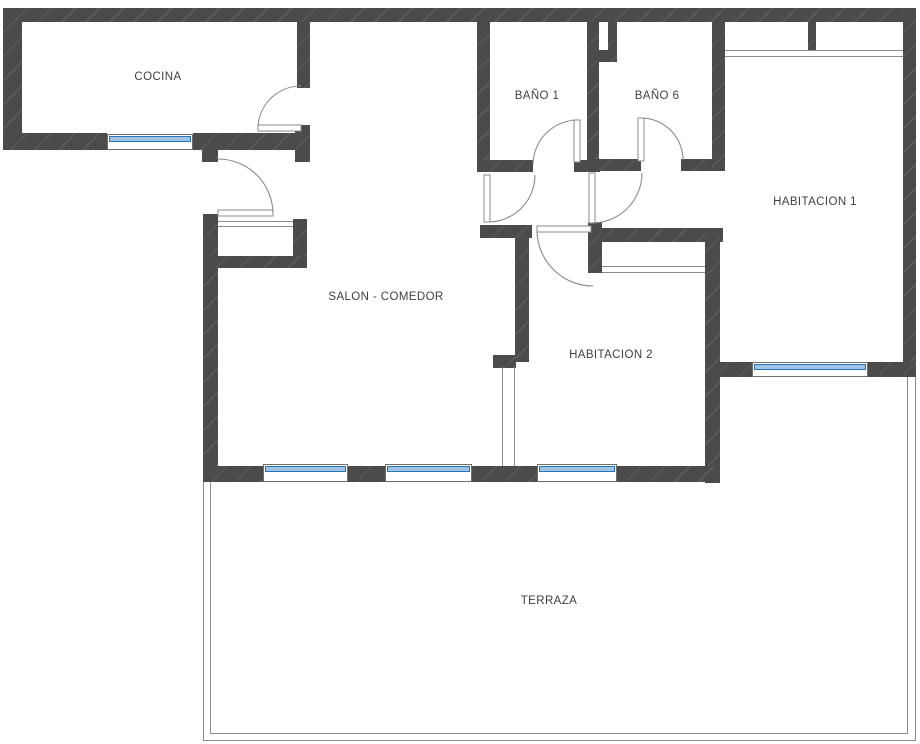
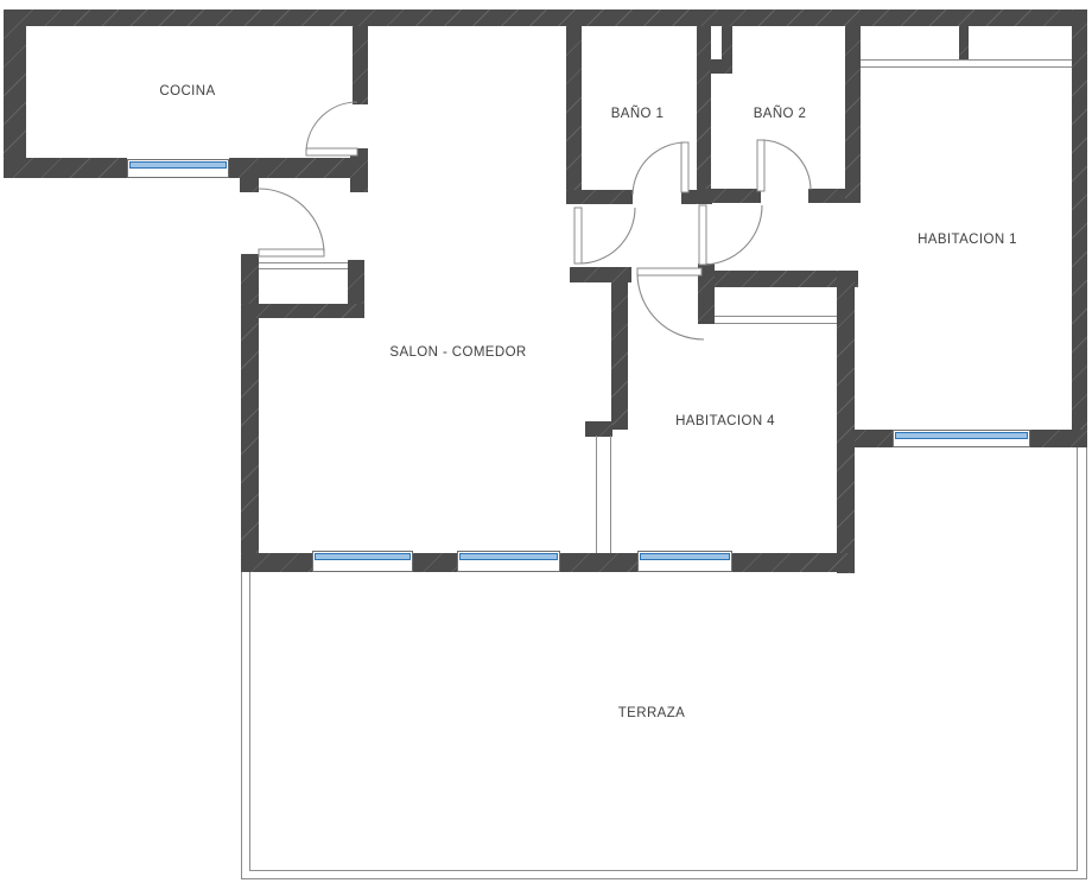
  COCINA
  BAÑO 1
- BAÑO 6
+ BAÑO 2
  HABITACION 1
  SALON - COMEDOR
- HABITACION 2
+ HABITACION 4
  TERRAZA
